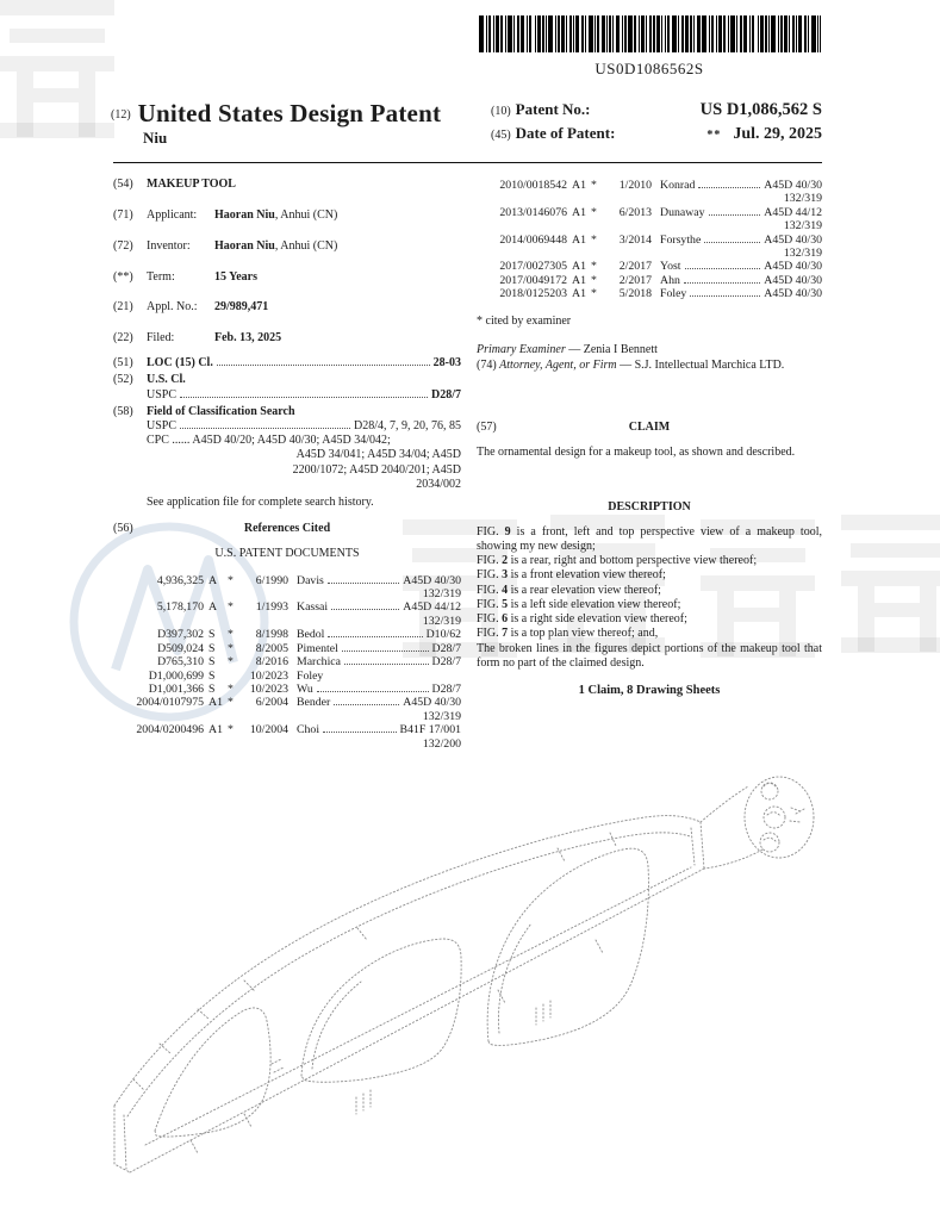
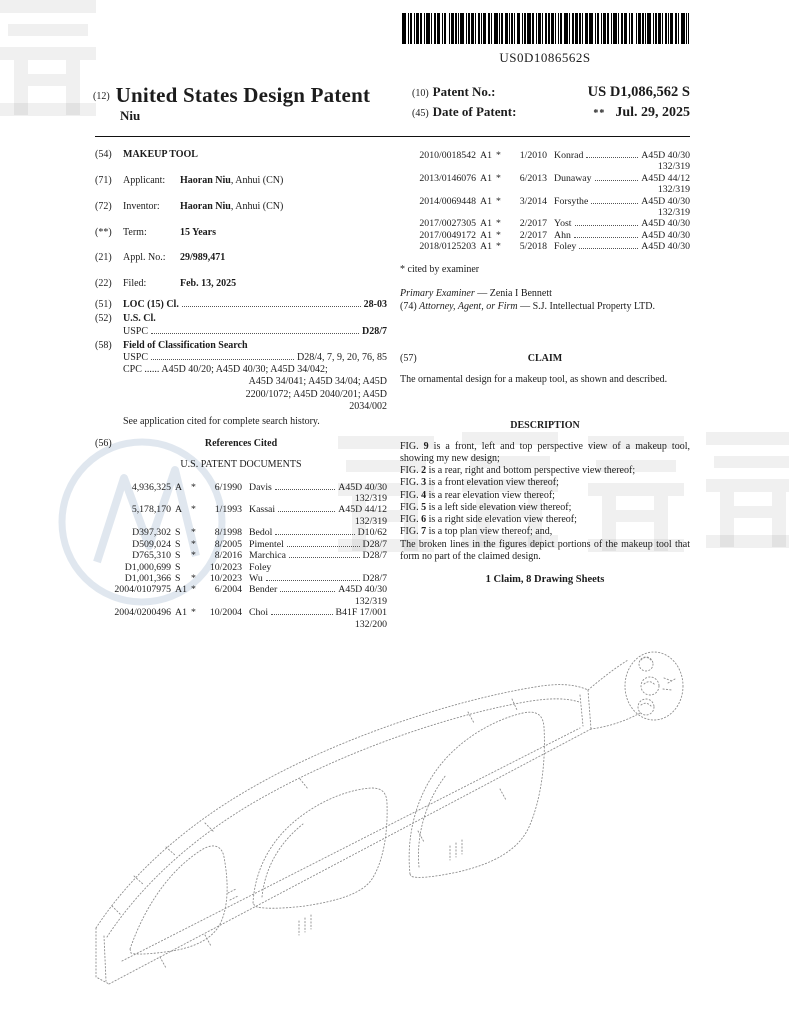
  US0D1086562S
  (12)
  United States Design Patent
  Niu
  (10)
  Patent No.:
  US D1,086,562 S
  (45)
  Date of Patent:
  **
  Jul. 29, 2025
  (54)
  MAKEUP TOOL
  (71)
  Applicant:
  Haoran Niu, Anhui (CN)
  (72)
  Inventor:
  Haoran Niu, Anhui (CN)
  (**)
  Term:
  15 Years
  (21)
  Appl. No.:
  29/989,471
  (22)
  Filed:
  Feb. 13, 2025
  (51)
  LOC (15) Cl.
  28-03
  (52)
  U.S. Cl.
  USPC
  D28/7
  (58)
  Field of Classification Search
  USPC
  D28/4, 7, 9, 20, 76, 85
  CPC ...... A45D 40/20; A45D 40/30; A45D 34/042;
  A45D 34/041; A45D 34/04; A45D
  2200/1072; A45D 2040/201; A45D
  2034/002
- See application file for complete search history.
+ See application cited for complete search history.
  (56)
  References Cited
  U.S. PATENT DOCUMENTS
  4,936,325
  A
  *
  6/1990
  Davis
  A45D 40/30
  132/319
  5,178,170
  A
  *
  1/1993
  Kassai
  A45D 44/12
  132/319
  D397,302
  S
  *
  8/1998
  Bedol
  D10/62
  D509,024
  S
  *
  8/2005
  Pimentel
  D28/7
  D765,310
  S
  *
  8/2016
  Marchica
  D28/7
  D1,000,699
  S
  10/2023
  Foley
  D1,001,366
  S
  *
  10/2023
  Wu
  D28/7
  2004/0107975
  A1
  *
  6/2004
  Bender
  A45D 40/30
  132/319
  2004/0200496
  A1
  *
  10/2004
  Choi
  B41F 17/001
  132/200
  2010/0018542
  A1
  *
  1/2010
  Konrad
  A45D 40/30
  132/319
  2013/0146076
  A1
  *
  6/2013
  Dunaway
  A45D 44/12
  132/319
  2014/0069448
  A1
  *
  3/2014
  Forsythe
  A45D 40/30
  132/319
  2017/0027305
  A1
  *
  2/2017
  Yost
  A45D 40/30
  2017/0049172
  A1
  *
  2/2017
  Ahn
  A45D 40/30
  2018/0125203
  A1
  *
  5/2018
  Foley
  A45D 40/30
  * cited by examiner
  Primary Examiner — Zenia I Bennett
- (74) Attorney, Agent, or Firm — S.J. Intellectual Marchica LTD.
+ (74) Attorney, Agent, or Firm — S.J. Intellectual Property LTD.
  (57)
  CLAIM
  The ornamental design for a makeup tool, as shown and described.
  DESCRIPTION
  FIG. 9 is a front, left and top perspective view of a makeup tool, showing my new design;
  FIG. 2 is a rear, right and bottom perspective view thereof;
  FIG. 3 is a front elevation view thereof;
  FIG. 4 is a rear elevation view thereof;
  FIG. 5 is a left side elevation view thereof;
  FIG. 6 is a right side elevation view thereof;
  FIG. 7 is a top plan view thereof; and,
  The broken lines in the figures depict portions of the makeup tool that form no part of the claimed design.
  1 Claim, 8 Drawing Sheets
